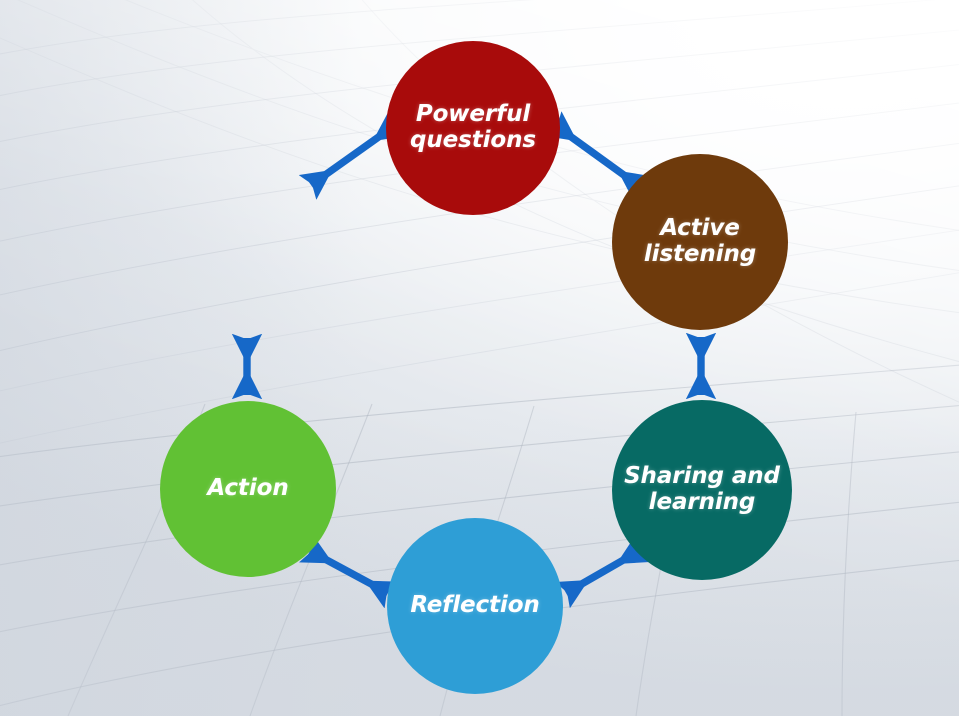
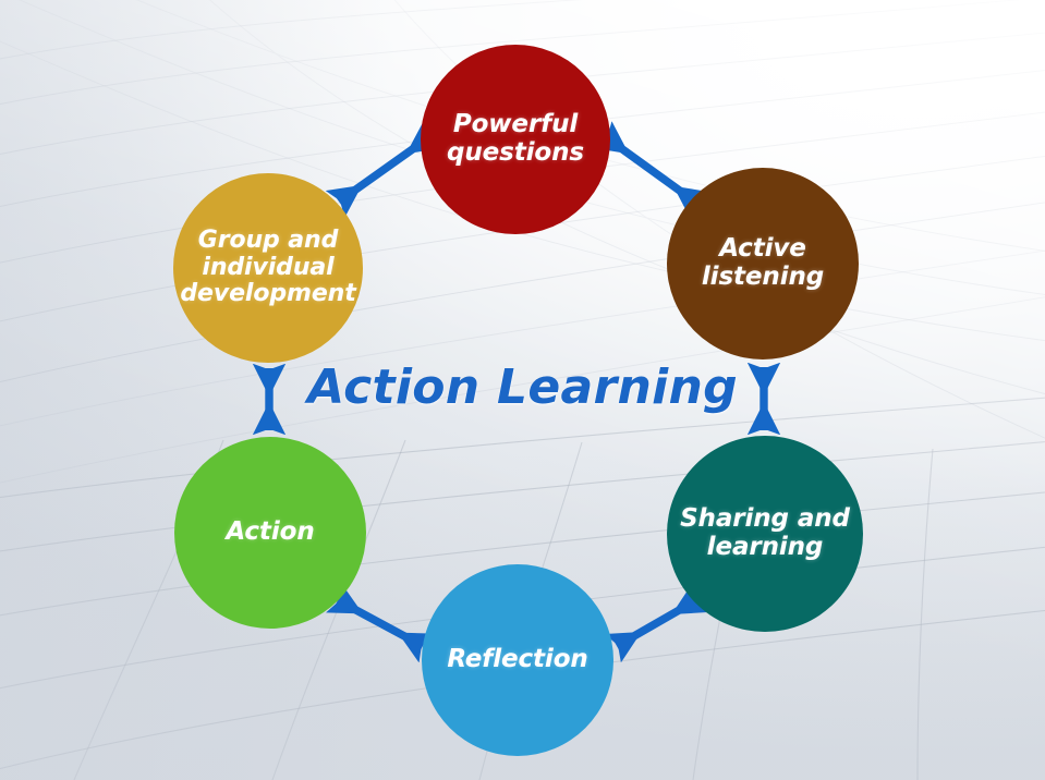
  Powerful
  questions
  Active
  listening
  Sharing and
  learning
  Reflection
  Action
+ Group and
+ individual
+ development
+ Action Learning
